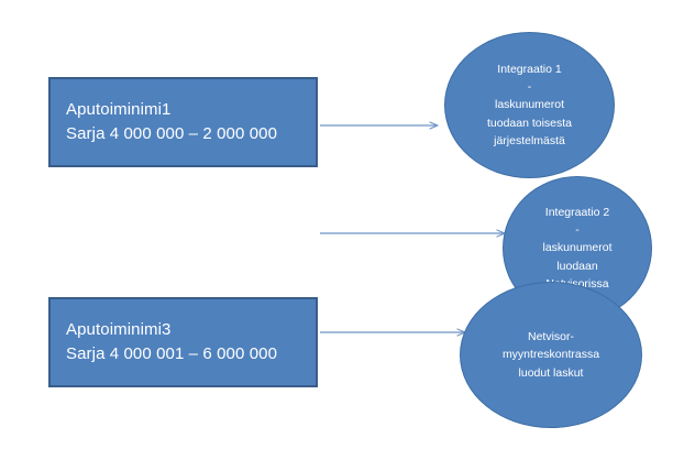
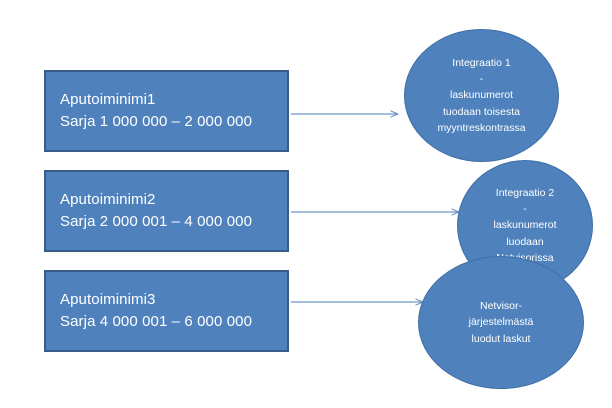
  Aputoiminimi1
- Sarja 4 000 000 – 2 000 000
+ Sarja 1 000 000 – 2 000 000
+ Aputoiminimi2
+ Sarja 2 000 001 – 4 000 000
  Aputoiminimi3
  Sarja 4 000 001 – 6 000 000
  Integraatio 1
  -
  laskunumerot
  tuodaan toisesta
- järjestelmästä
+ myyntreskontrassa
  Integraatio 2
  -
  laskunumerot
  luodaan
  Netvisor-
- myyntreskontrassa
+ järjestelmästä
  luodut laskut
